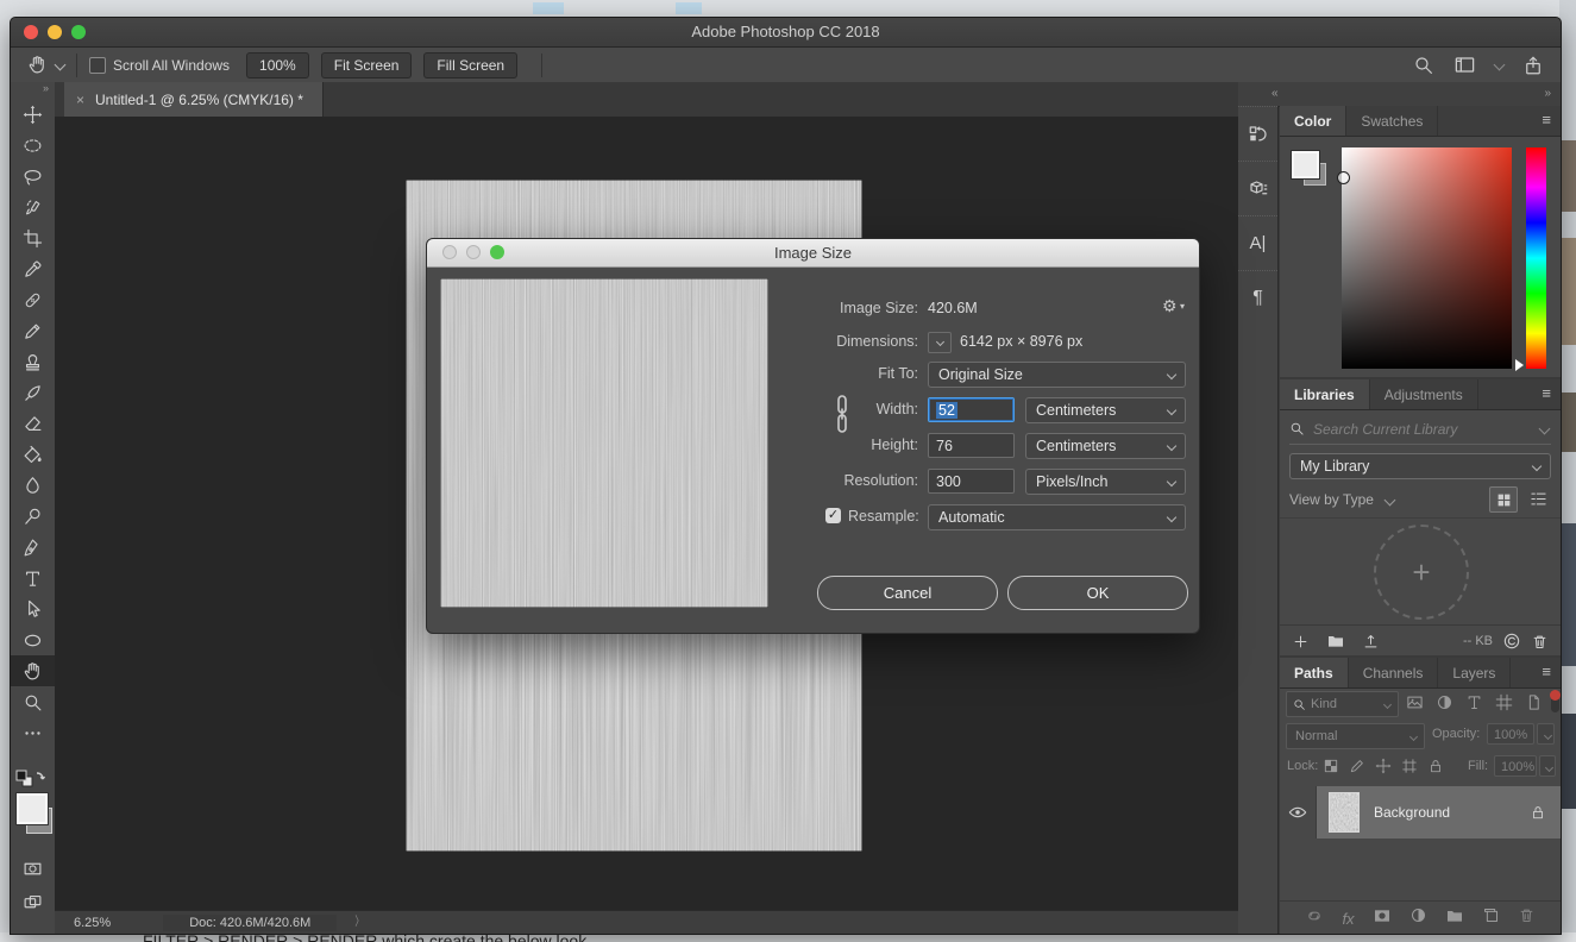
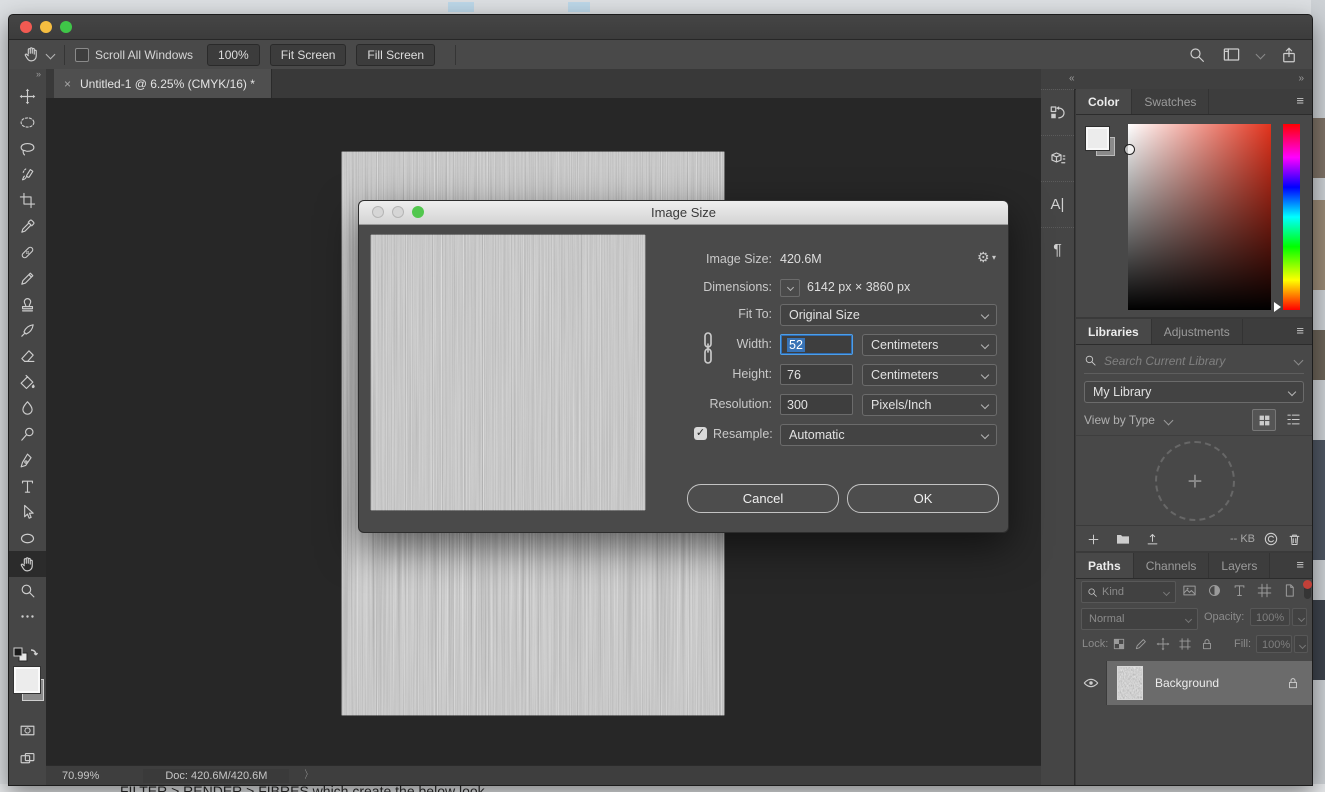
- FILTER > RENDER > RENDER which create the below look
+ FILTER > RENDER > FIBRES which create the below look
- Adobe Photoshop CC 2018
  Scroll All Windows
  100%
  Fit Screen
  Fill Screen
  »
  ×
  Untitled-1 @ 6.25% (CMYK/16) *
- 6.25%
+ 70.99%
  Doc: 420.6M/420.6M
  〉
  «
  »
  A|
  ¶
  Color
  Swatches
  ≡
  Libraries
  Adjustments
  ≡
  Search Current Library
  My Library
  View by Type
  +
  -- KB
  Paths
  Channels
  Layers
  ≡
  Kind
  Normal
  Opacity:
  100%
  Lock:
  Fill:
  100%
  Background
- fx
  Image Size
  Image Size:
  420.6M
  ⚙
  ▾
  Dimensions:
- 6142 px × 8976 px
+ 6142 px × 3860 px
  Fit To:
  Original Size
  Width:
  52
  Centimeters
  Height:
  76
  Centimeters
  Resolution:
  300
  Pixels/Inch
  ✓
  Resample:
  Automatic
  Cancel
  OK
